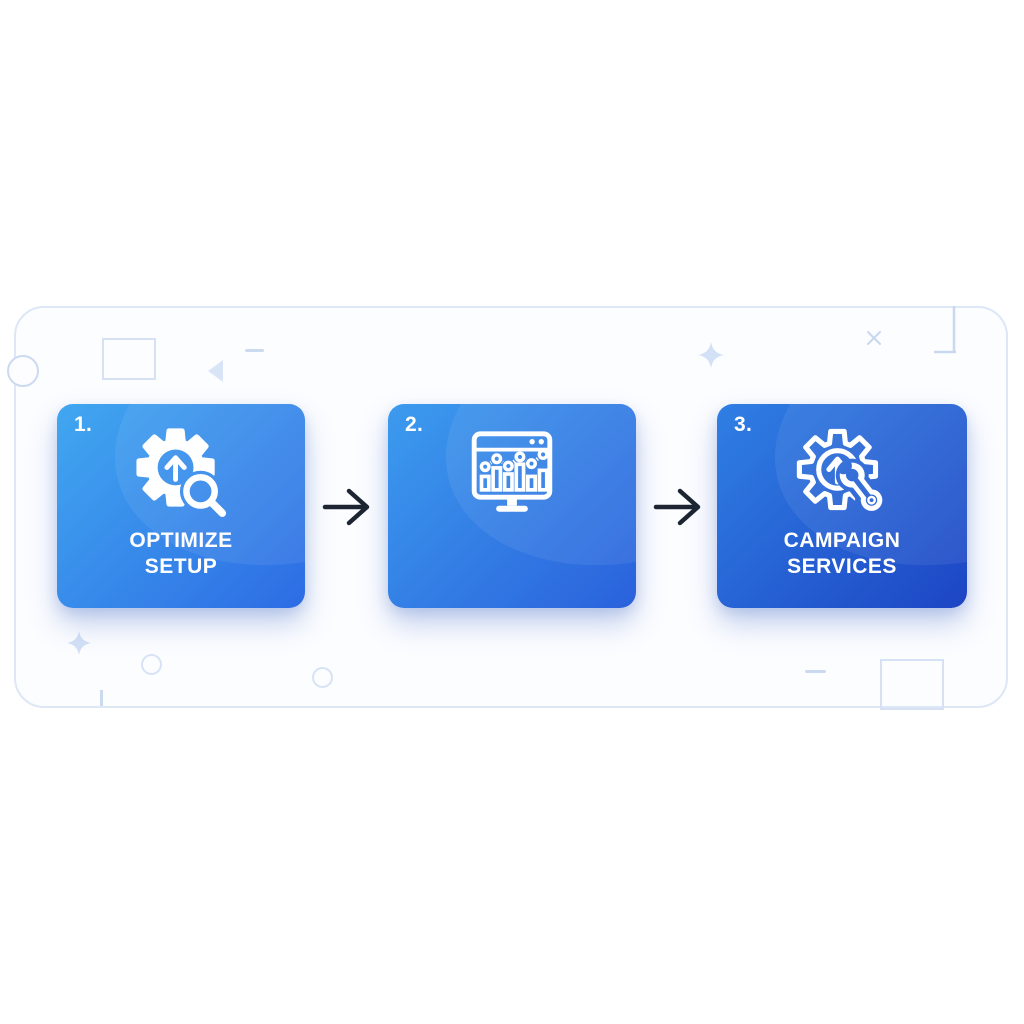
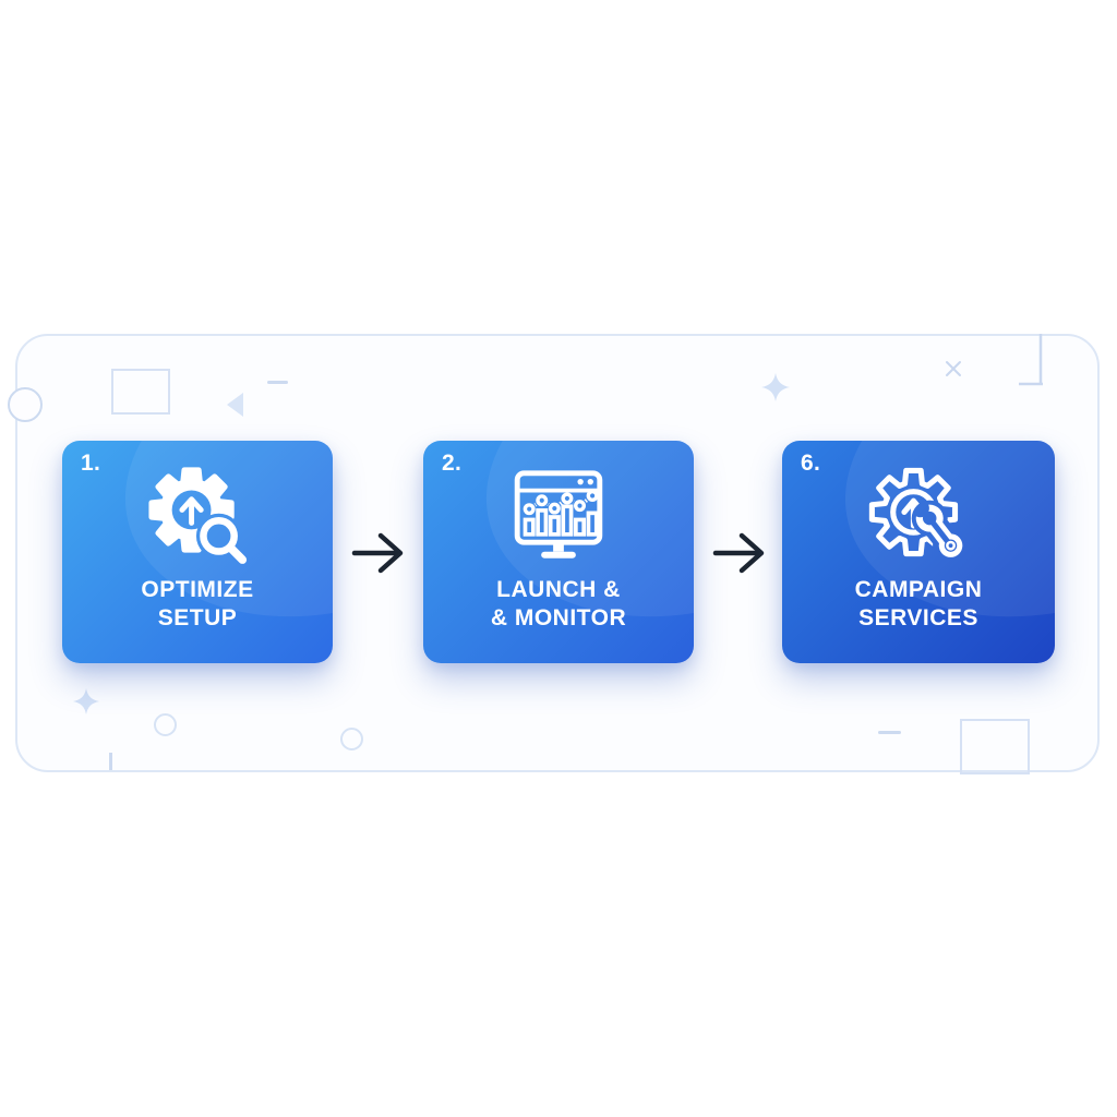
  1.
  OPTIMIZE
  SETUP
  2.
+ LAUNCH &
+ & MONITOR
- 3.
+ 6.
  CAMPAIGN
  SERVICES
